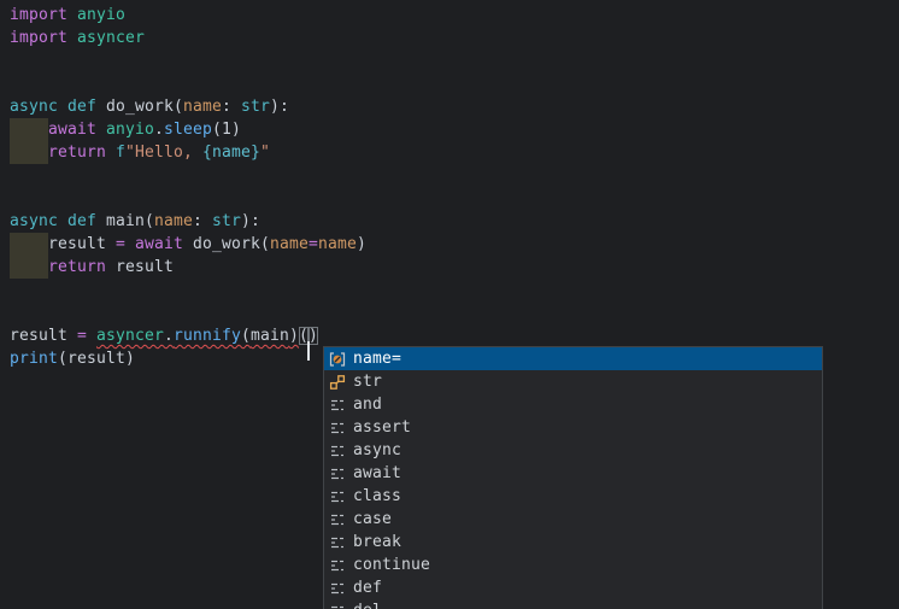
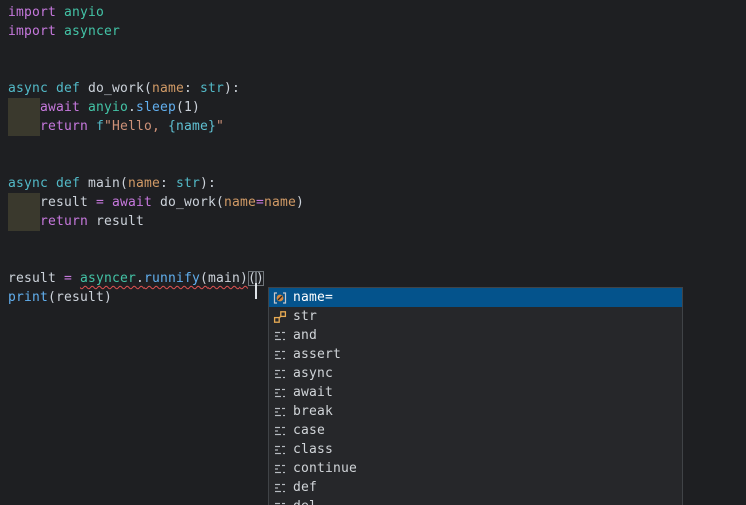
  import anyio
  import asyncer
  async def do_work(name: str):
  await anyio.sleep(1)
  return f"Hello, {name}"
  async def main(name: str):
  result = await do_work(name=name)
  return result
  result = asyncer.runnify(main)()
  print(result)
  name=
  str
  and
  assert
  async
  await
- class
+ break
  case
- break
+ class
  continue
  def
